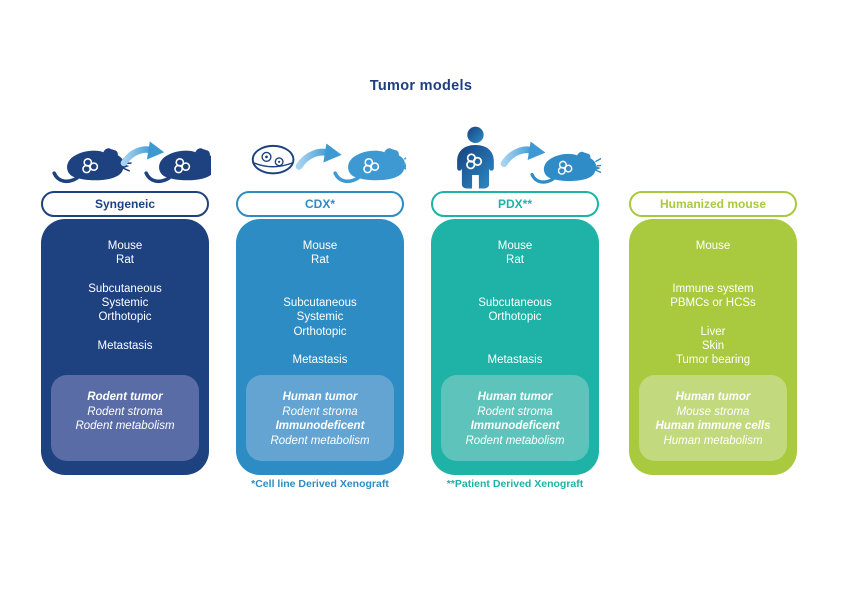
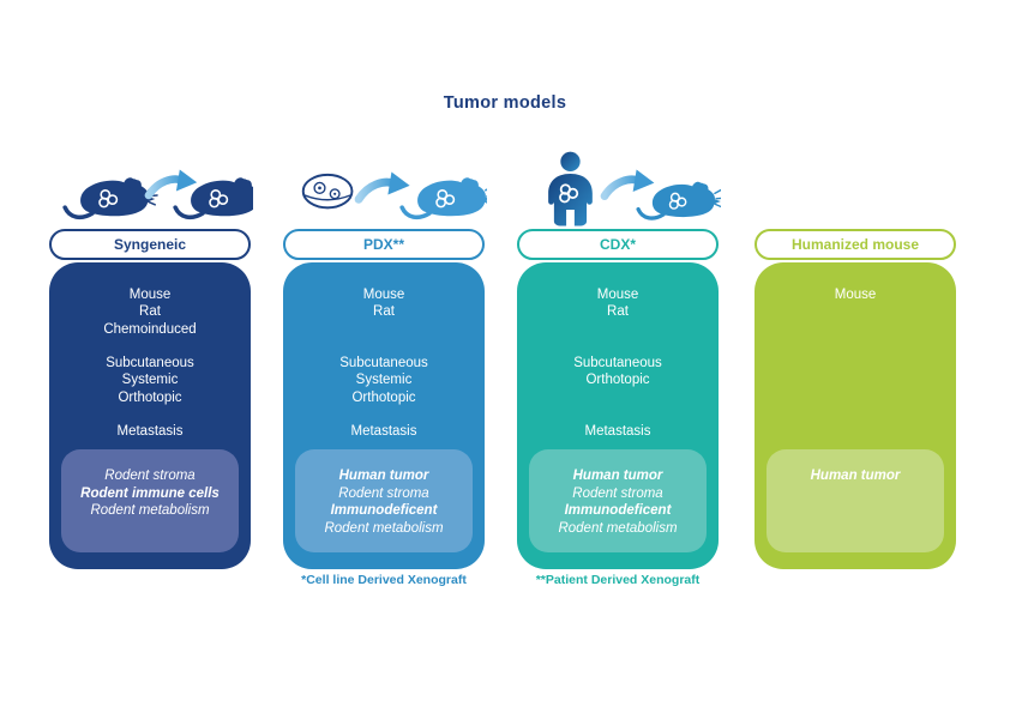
  Tumor models
  Syngeneic
  Mouse
  Rat
+ Chemoinduced
  Subcutaneous
  Systemic
  Orthotopic
  Metastasis
- Rodent tumor
  Rodent stroma
+ Rodent immune cells
  Rodent metabolism
- CDX*
+ PDX**
  Mouse
  Rat
  Subcutaneous
  Systemic
  Orthotopic
  Metastasis
  Human tumor
  Rodent stroma
  Immunodeficent
  Rodent metabolism
  *Cell line Derived Xenograft
- PDX**
+ CDX*
  Mouse
  Rat
  Subcutaneous
  Orthotopic
  Metastasis
  Human tumor
  Rodent stroma
  Immunodeficent
  Rodent metabolism
  **Patient Derived Xenograft
  Humanized mouse
  Mouse
- Immune system
- PBMCs or HCSs
- Liver
- Skin
- Tumor bearing
  Human tumor
- Mouse stroma
- Human immune cells
- Human metabolism
